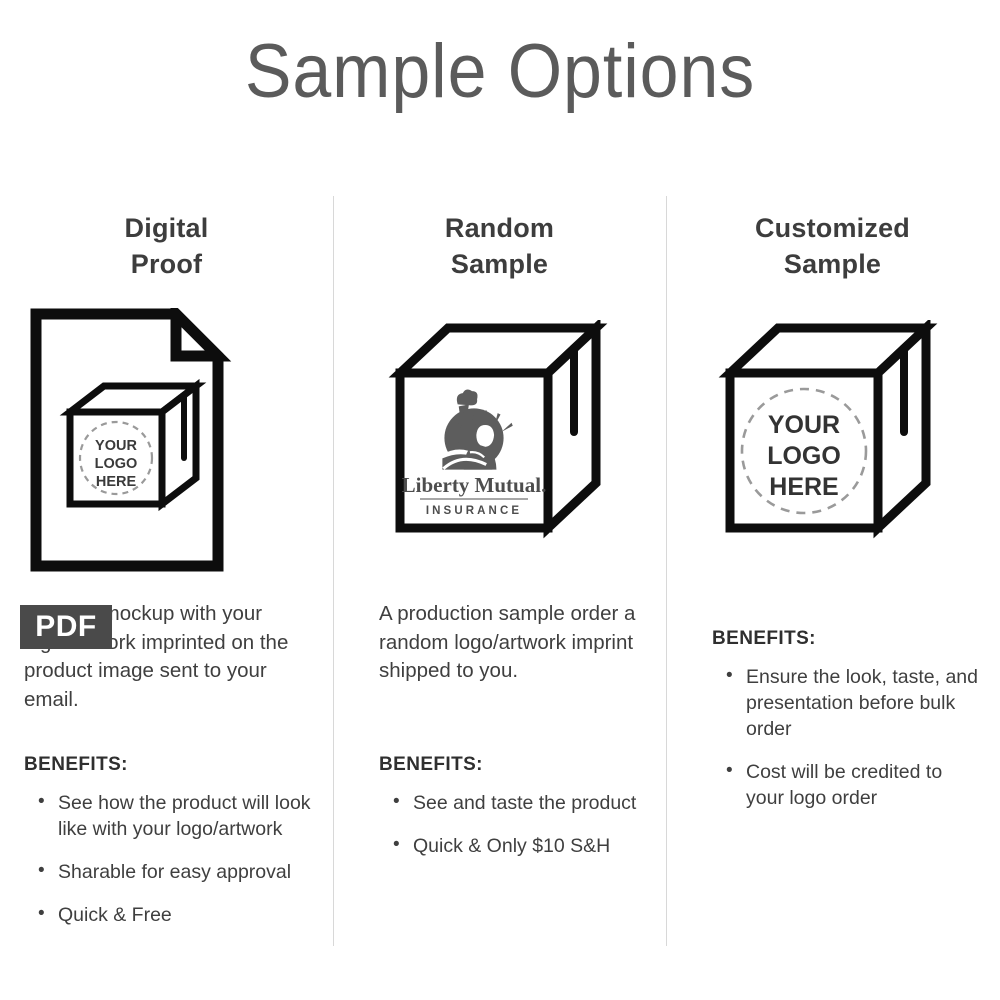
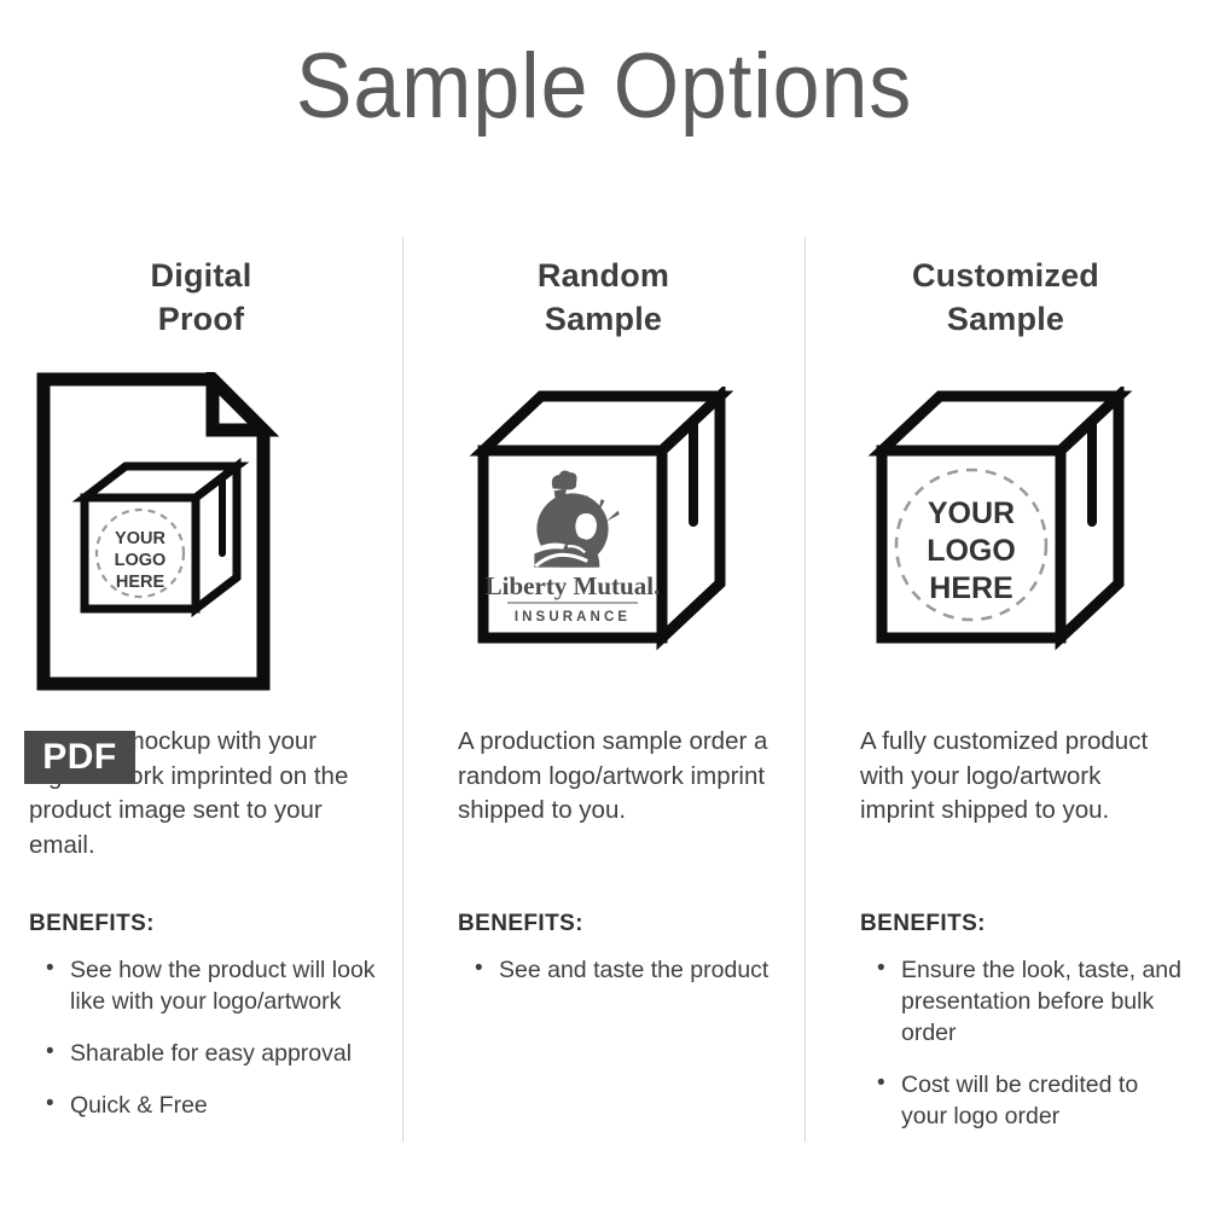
  Sample Options
  Digital
  Proof
  PDF
  YOUR
  LOGO
  HERE
  ockup with your ork imprinted on the product image sent to your email.
  BENEFITS:
  See how the product will look like with your logo/artwork
  Sharable for easy approval
  Quick & Free
  Random
  Sample
  Liberty Mutual.
  INSURANCE
  A production sample order a random logo/artwork imprint shipped to you.
  BENEFITS:
  See and taste the product
- Quick & Only $10 S&H
  Customized
  Sample
  YOUR
  LOGO
  HERE
+ A fully customized product with your logo/artwork imprint shipped to you.
  BENEFITS:
  Ensure the look, taste, and presentation before bulk order
  Cost will be credited to your logo order
